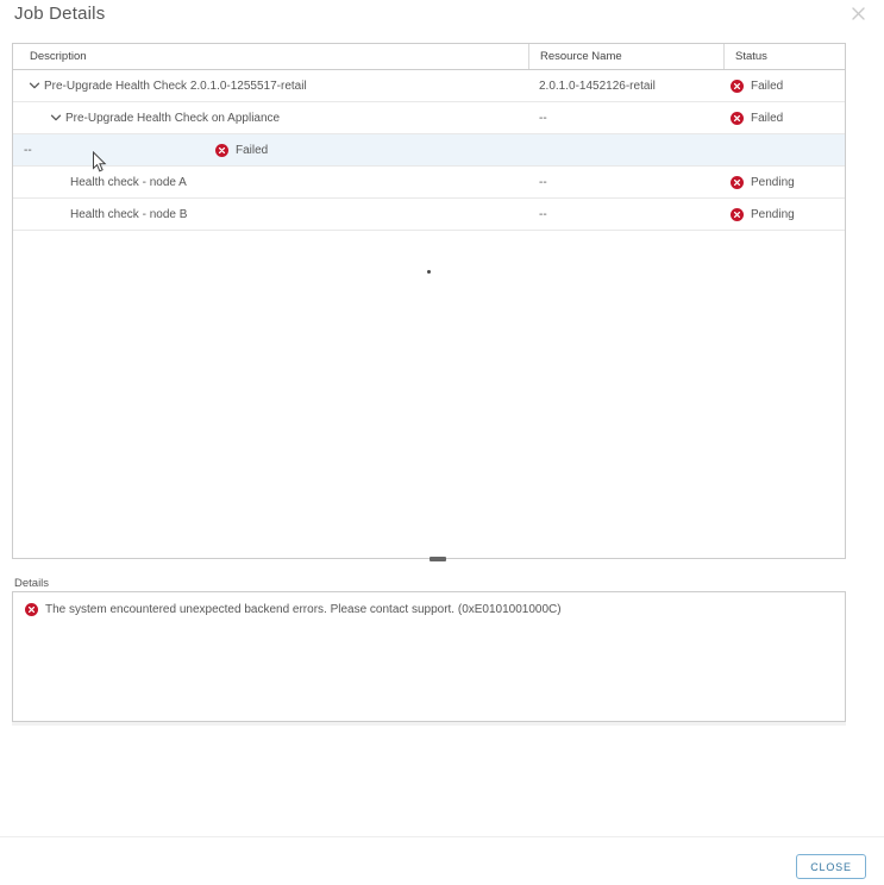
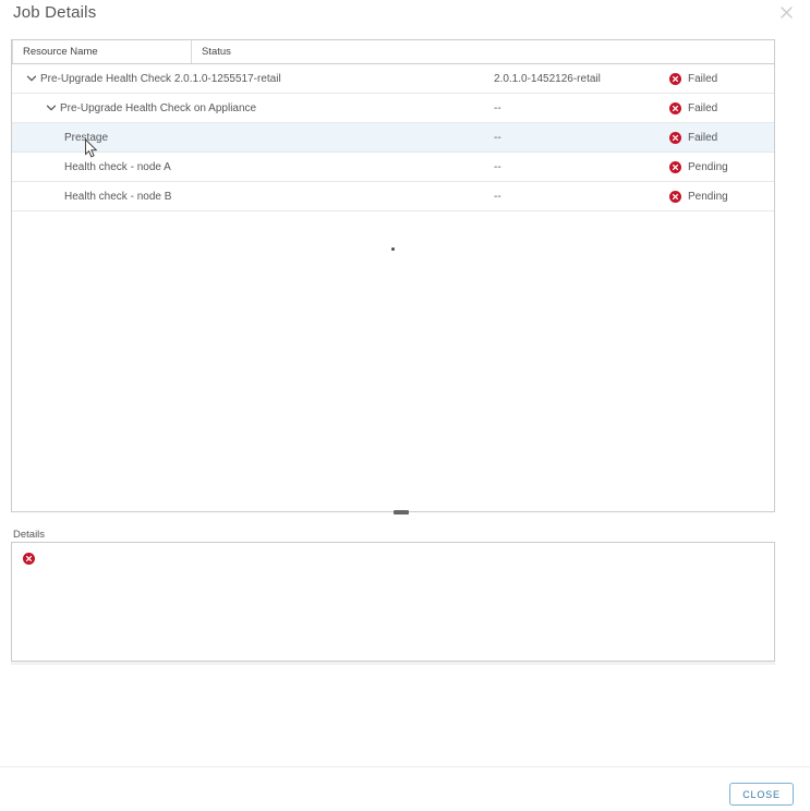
  Job Details
- Description
  Resource Name
  Status
  Pre-Upgrade Health Check 2.0.1.0-1255517-retail
  2.0.1.0-1452126-retail
  Failed
  Pre-Upgrade Health Check on Appliance
  --
  Failed
+ Prestage
  --
  Failed
  Health check - node A
  --
  Pending
  Health check - node B
  --
  Pending
  Details
- The system encountered unexpected backend errors. Please contact support. (0xE0101001000C)
  CLOSE
